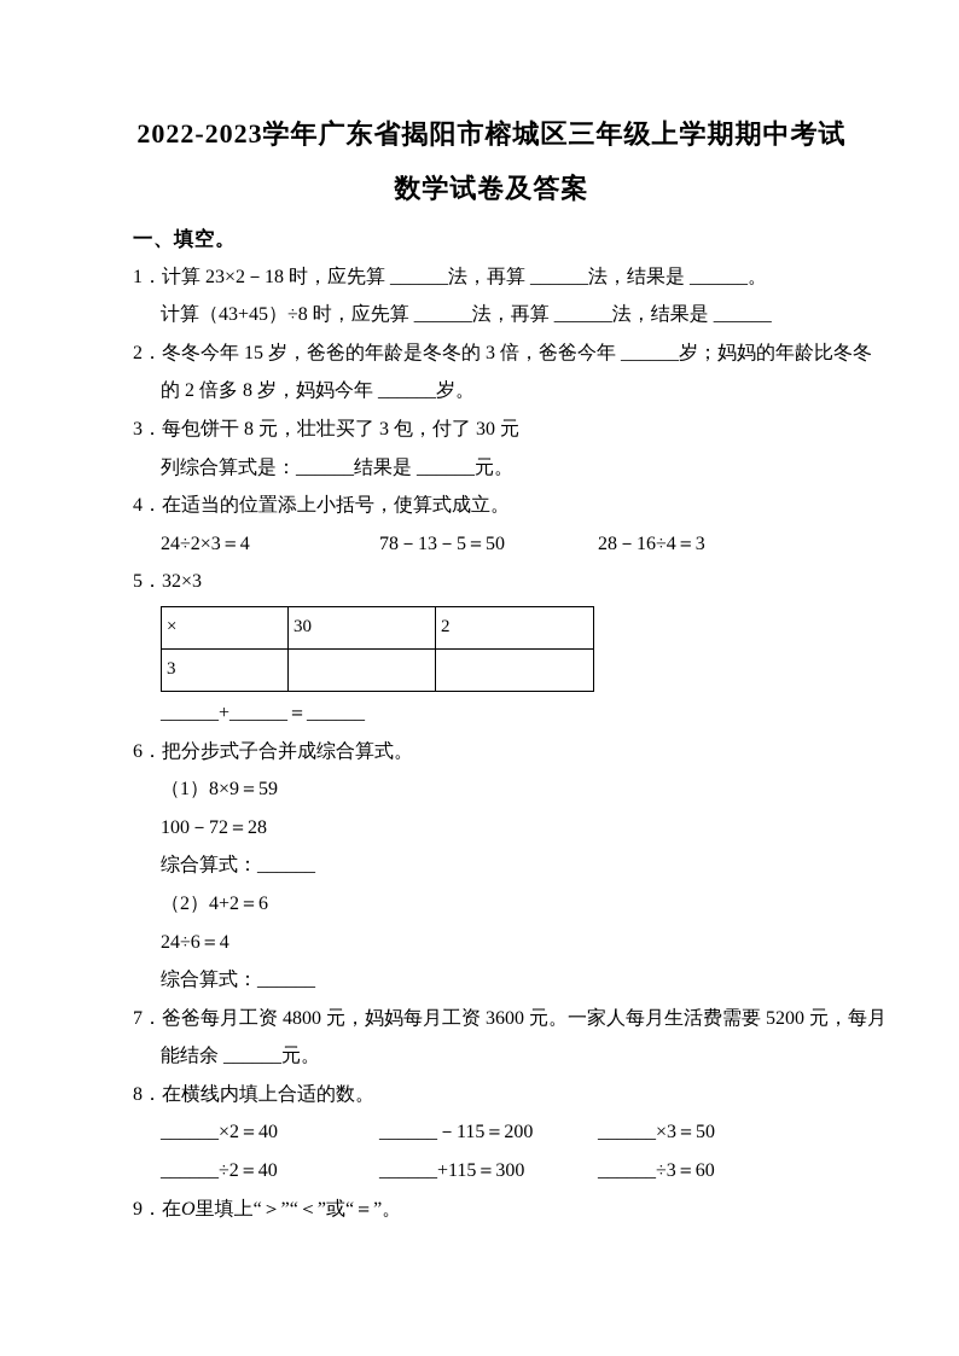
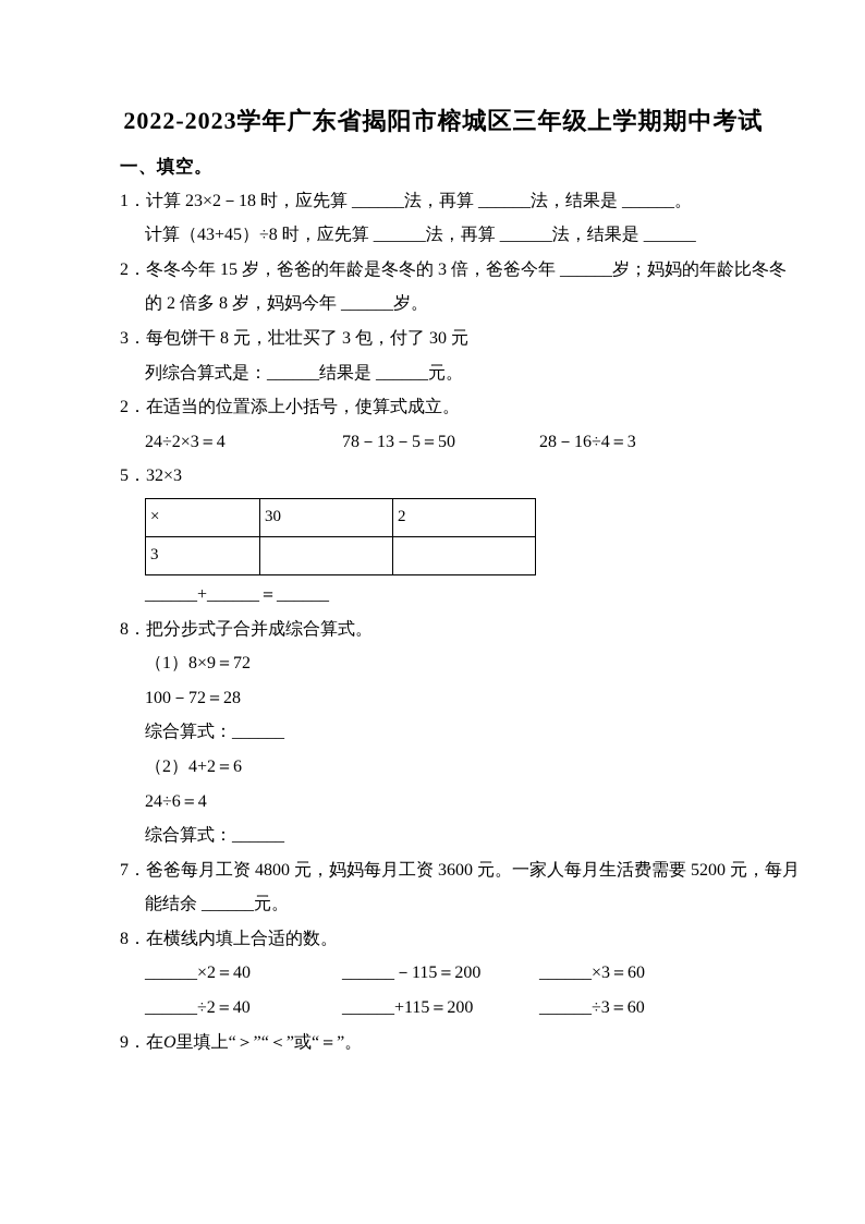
  2022-2023学年广东省揭阳市榕城区三年级上学期期中考试
- 数学试卷及答案
  一、填空。
  1．计算 23×2－18 时，应先算 ______法，再算 ______法，结果是 ______。
  计算（43+45）÷8 时，应先算 ______法，再算 ______法，结果是 ______
  2．冬冬今年 15 岁，爸爸的年龄是冬冬的 3 倍，爸爸今年 ______岁；妈妈的年龄比冬冬
  的 2 倍多 8 岁，妈妈今年 ______岁。
  3．每包饼干 8 元，壮壮买了 3 包，付了 30 元
  列综合算式是：______结果是 ______元。
- 4．在适当的位置添上小括号，使算式成立。
+ 2．在适当的位置添上小括号，使算式成立。
  24÷2×3＝4 78－13－5＝50 28－16÷4＝3
  5．32×3
  ×	30	2
  3
  ______+______＝______
- 6．把分步式子合并成综合算式。
+ 8．把分步式子合并成综合算式。
- （1）8×9＝59
+ （1）8×9＝72
  100－72＝28
  综合算式：______
  （2）4+2＝6
  24÷6＝4
  综合算式：______
  7．爸爸每月工资 4800 元，妈妈每月工资 3600 元。一家人每月生活费需要 5200 元，每月
  能结余 ______元。
  8．在横线内填上合适的数。
- ______×2＝40 ______－115＝200 ______×3＝50
+ ______×2＝40 ______－115＝200 ______×3＝60
- ______÷2＝40 ______+115＝300 ______÷3＝60
+ ______÷2＝40 ______+115＝200 ______÷3＝60
  9．在O里填上“＞”“＜”或“＝”。
